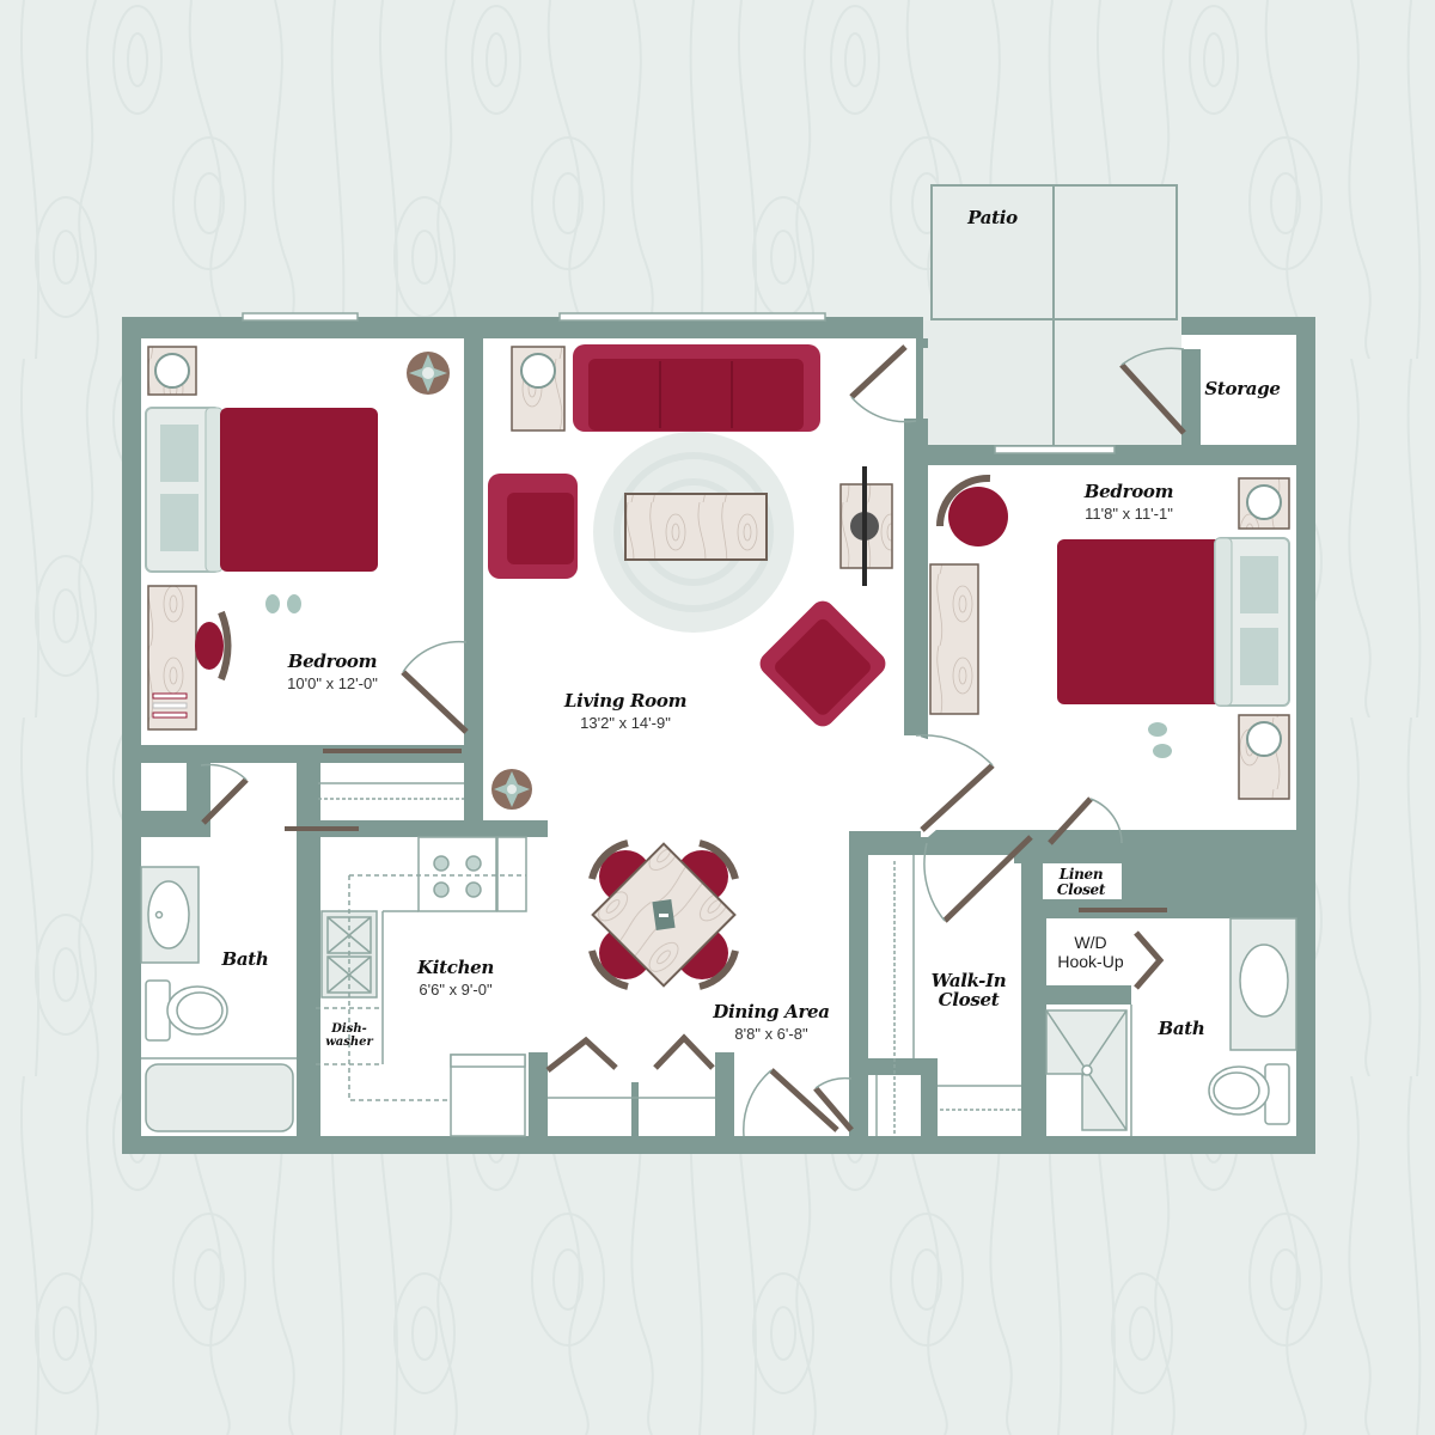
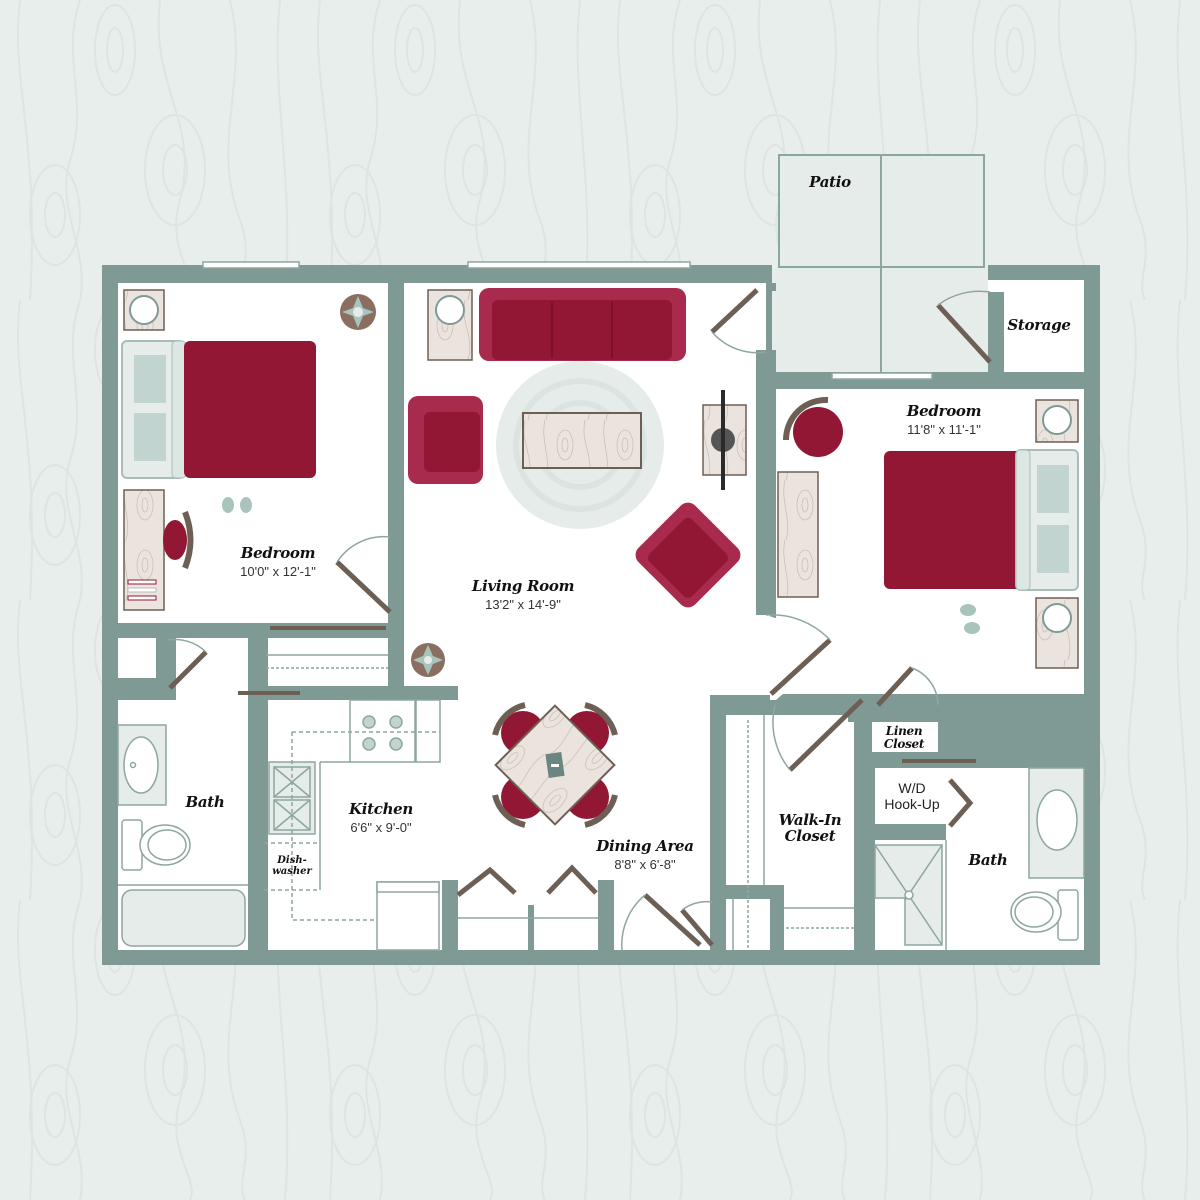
  Bedroom
- 10'0" x 12'-0"
+ 10'0" x 12'-1"
  Living Room
  13'2" x 14'-9"
  Bedroom
  11'8" x 11'-1"
  Kitchen
  6'6" x 9'-0"
  Dining Area
  8'8" x 6'-8"
  Bath
  Bath
  Walk-In
  Closet
  Linen
  Closet
  W/D
  Hook-Up
  Dish-
  washer
  Patio
  Storage
